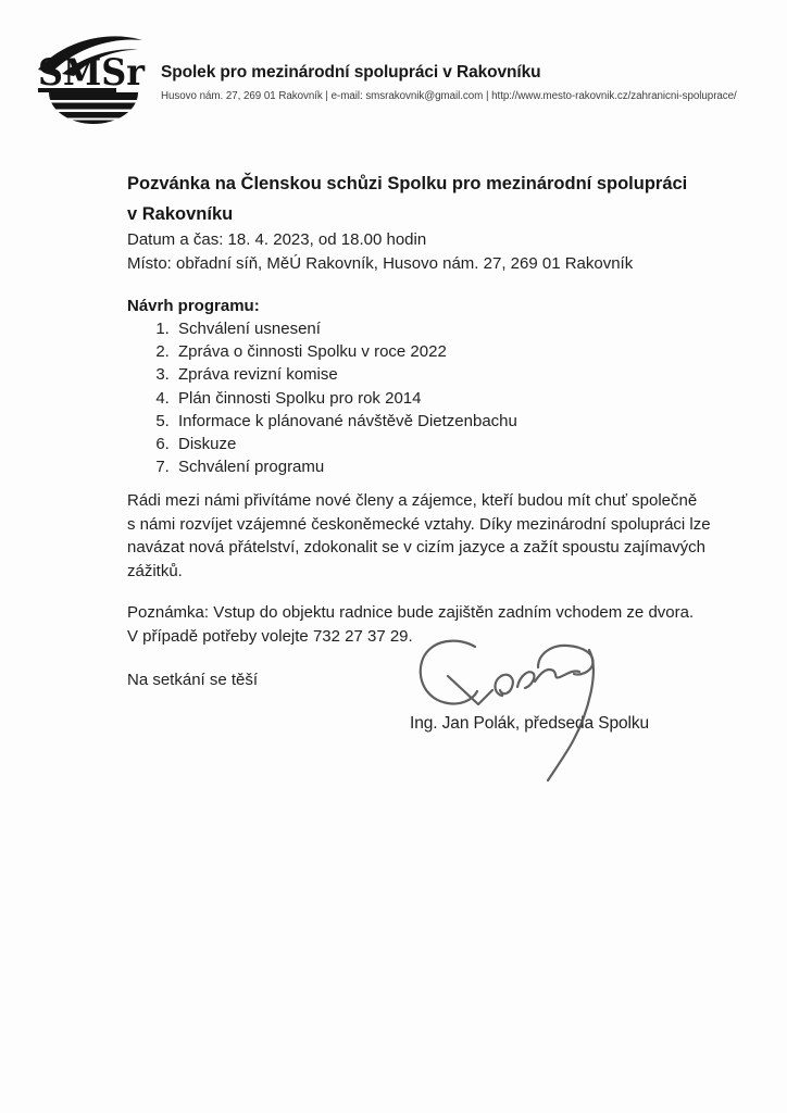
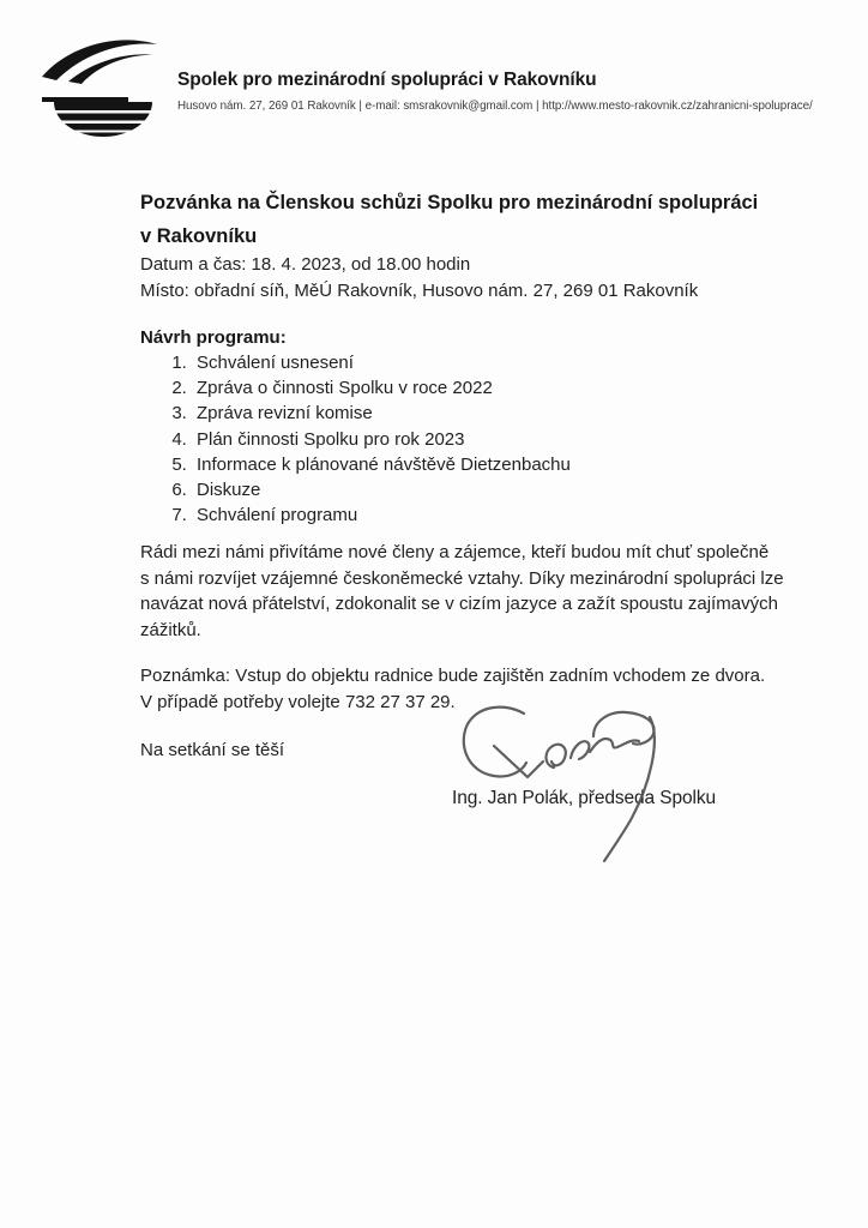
- SMSr
  Spolek pro mezinárodní spolupráci v Rakovníku
  Husovo nám. 27, 269 01 Rakovník | e-mail: smsrakovnik@gmail.com | http://www.mesto-rakovnik.cz/zahranicni-spoluprace/
  Pozvánka na Členskou schůzi Spolku pro mezinárodní spolupráci
  v Rakovníku
  Datum a čas: 18. 4. 2023, od 18.00 hodin
  Místo: obřadní síň, MěÚ Rakovník, Husovo nám. 27, 269 01 Rakovník
  Návrh programu:
  Schválení usnesení
  Zpráva o činnosti Spolku v roce 2022
  Zpráva revizní komise
- Plán činnosti Spolku pro rok 2014
+ Plán činnosti Spolku pro rok 2023
  Informace k plánované návštěvě Dietzenbachu
  Diskuze
  Schválení programu
  Rádi mezi námi přivítáme nové členy a zájemce, kteří budou mít chuť společně
  s námi rozvíjet vzájemné českoněmecké vztahy. Díky mezinárodní spolupráci lze
  navázat nová přátelství, zdokonalit se v cizím jazyce a zažít spoustu zajímavých
  zážitků.
  Poznámka: Vstup do objektu radnice bude zajištěn zadním vchodem ze dvora.
  V případě potřeby volejte 732 27 37 29.
  Na setkání se těší
  Ing. Jan Polák, předseda Spolku
